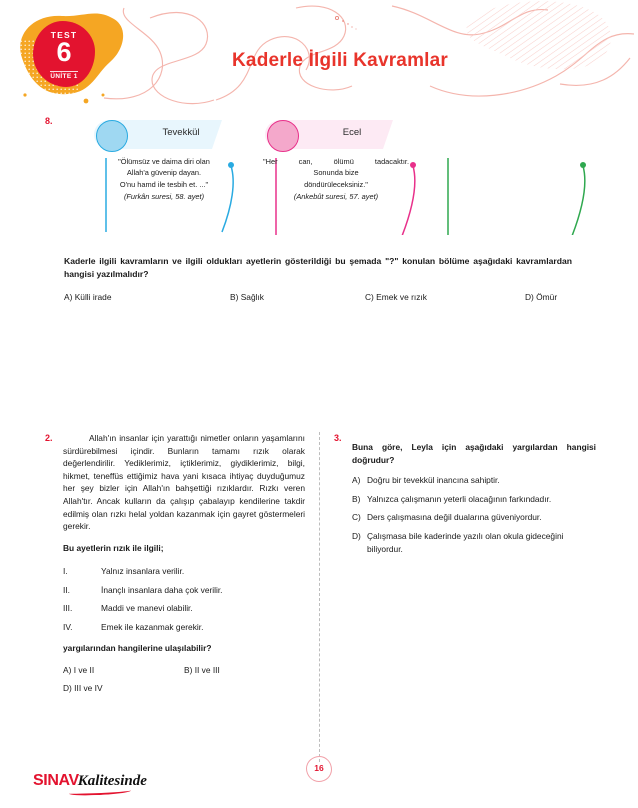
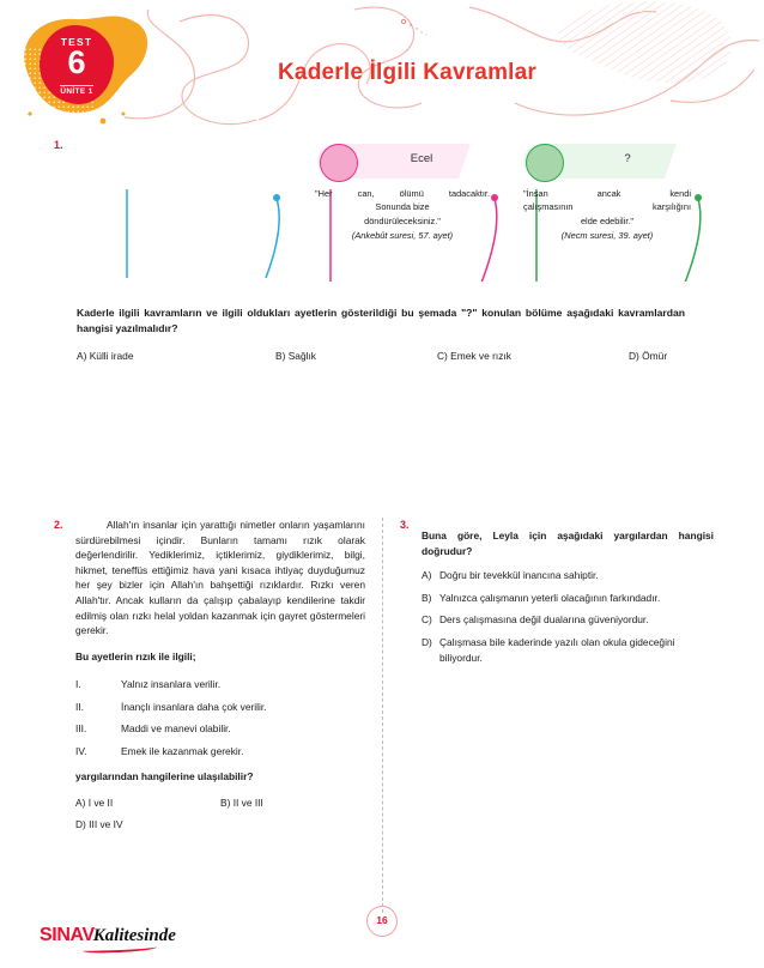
  TEST
  6
  Kaderle İlgili Kavramlar
- 8.
+ 1.
- Tevekkül
- "Ölümsüz ve daima diri olan
- Allah'a güvenip dayan.
- O'nu hamd ile tesbih et. ..."
- (Furkân suresi, 58. ayet)
  Ecel
  "Her can, ölümü tadacaktır.
  Sonunda bize
  döndürüleceksiniz."
  (Ankebût suresi, 57. ayet)
+ ?
+ "İnsan ancak kendi
+ çalışmasının karşılığını
+ elde edebilir."
+ (Necm suresi, 39. ayet)
  Kaderle ilgili kavramların ve ilgili oldukları ayetlerin gösterildiği bu şemada "?" konulan bölüme aşağıdaki kavramlardan hangisi yazılmalıdır?
  A) Külli irade
  B) Sağlık
  C) Emek ve rızık
  D) Ömür
  2.
  Allah'ın insanlar için yarattığı nimetler onların yaşamlarını sürdürebilmesi içindir. Bunların tamamı rızık olarak değerlendirilir. Yediklerimiz, içtiklerimiz, giydiklerimiz, bilgi, hikmet, teneffüs ettiğimiz hava yani kısaca ihtiyaç duyduğumuz her şey bizler için Allah'ın bahşettiği rızıklardır. Rızkı veren Allah'tır. Ancak kulların da çalışıp çabalayıp kendilerine takdir edilmiş olan rızkı helal yoldan kazanmak için gayret göstermeleri gerekir.
  Bu ayetlerin rızık ile ilgili;
  I.
  Yalnız insanlara verilir.
  II.
  İnançlı insanlara daha çok verilir.
  III.
  Maddi ve manevi olabilir.
  IV.
  Emek ile kazanmak gerekir.
  yargılarından hangilerine ulaşılabilir?
  A) I ve II
  B) II ve III
  D) III ve IV
  3.
  Buna göre, Leyla için aşağıdaki yargılardan hangisi doğrudur?
  A)
  Doğru bir tevekkül inancına sahiptir.
  B)
  Yalnızca çalışmanın yeterli olacağının farkındadır.
  C)
  Ders çalışmasına değil dualarına güveniyordur.
  D)
  Çalışmasa bile kaderinde yazılı olan okula gideceğini biliyordur.
  SINAVKalitesinde
  16
